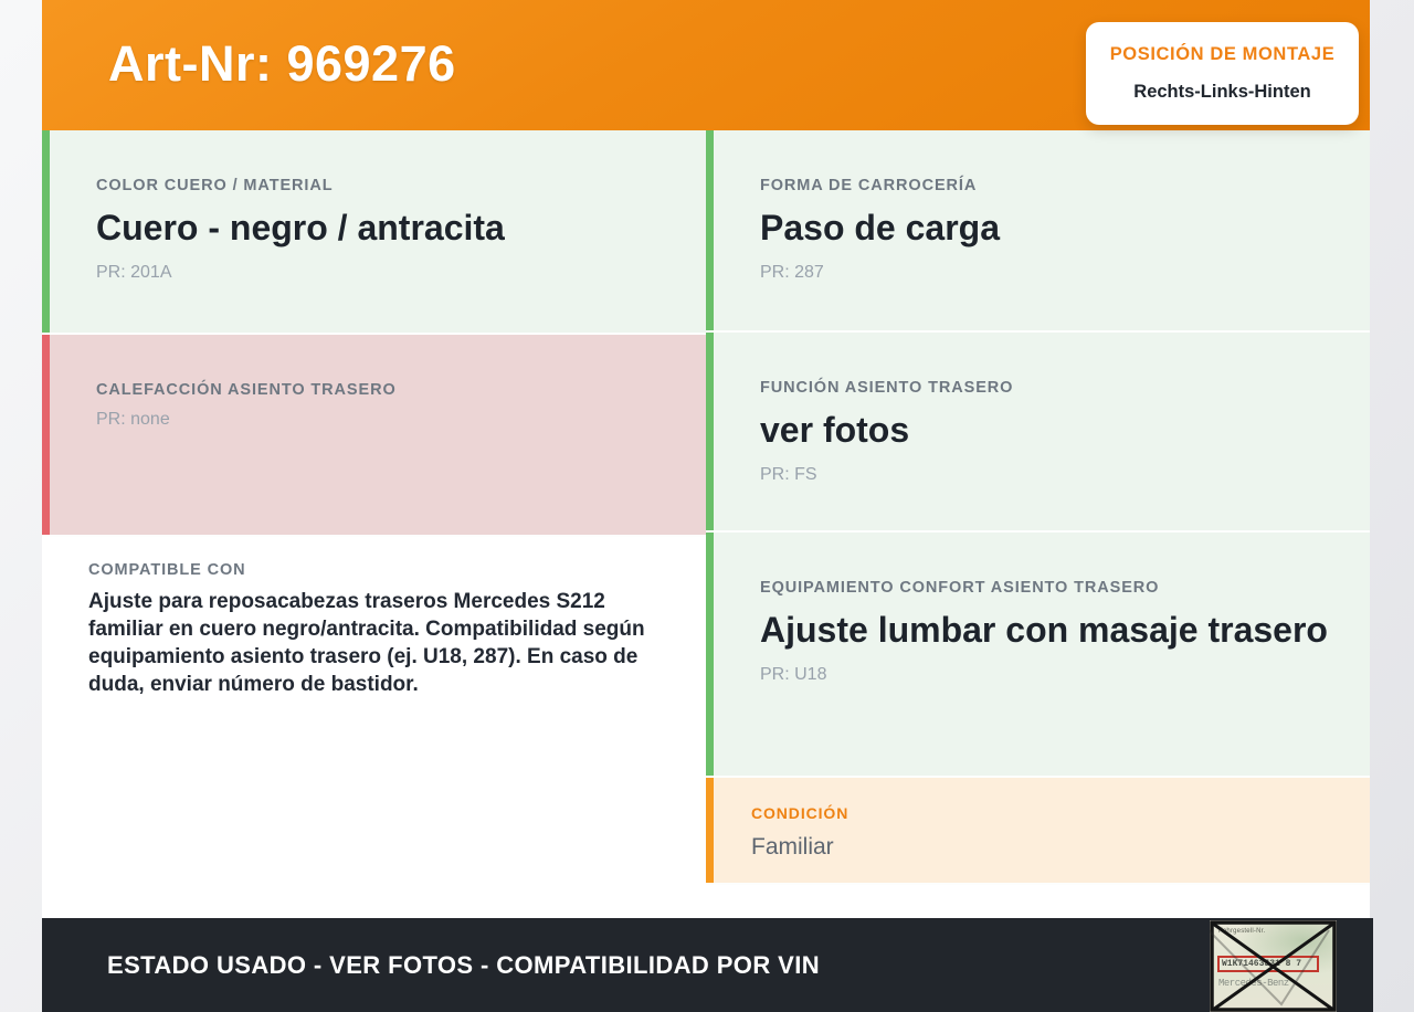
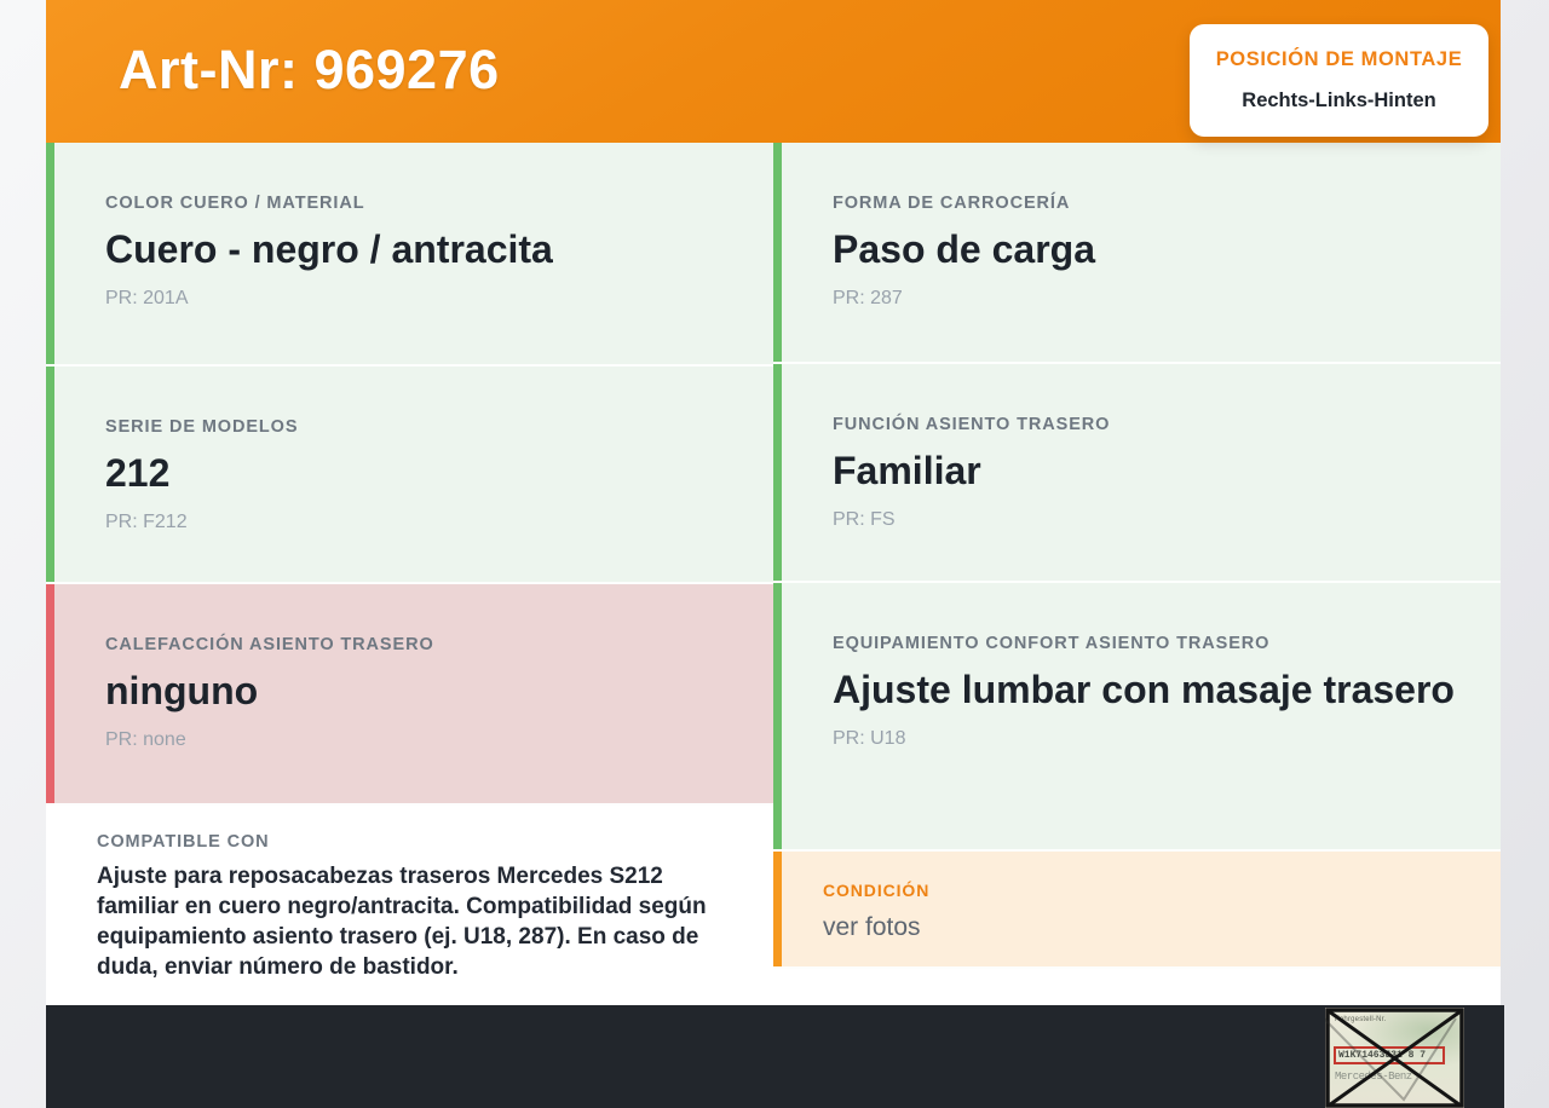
  Art-Nr: 969276
  POSICIÓN DE MONTAJE
  Rechts-Links-Hinten
  COLOR CUERO / MATERIAL
  Cuero - negro / antracita
  PR: 201A
+ SERIE DE MODELOS
+ 212
+ PR: F212
  CALEFACCIÓN ASIENTO TRASERO
+ ninguno
  PR: none
  COMPATIBLE CON
  Ajuste para reposacabezas traseros Mercedes S212 familiar en cuero negro/antracita. Compatibilidad según equipamiento asiento trasero (ej. U18, 287). En caso de duda, enviar número de bastidor.
  FORMA DE CARROCERÍA
  Paso de carga
  PR: 287
  FUNCIÓN ASIENTO TRASERO
- ver fotos
+ Familiar
  PR: FS
  EQUIPAMIENTO CONFORT ASIENTO TRASERO
  Ajuste lumbar con masaje trasero
  PR: U18
  CONDICIÓN
- Familiar
+ ver fotos
- ESTADO USADO - VER FOTOS - COMPATIBILIDAD POR VIN
  W1K714633 8 7
  Mercees-Benz
